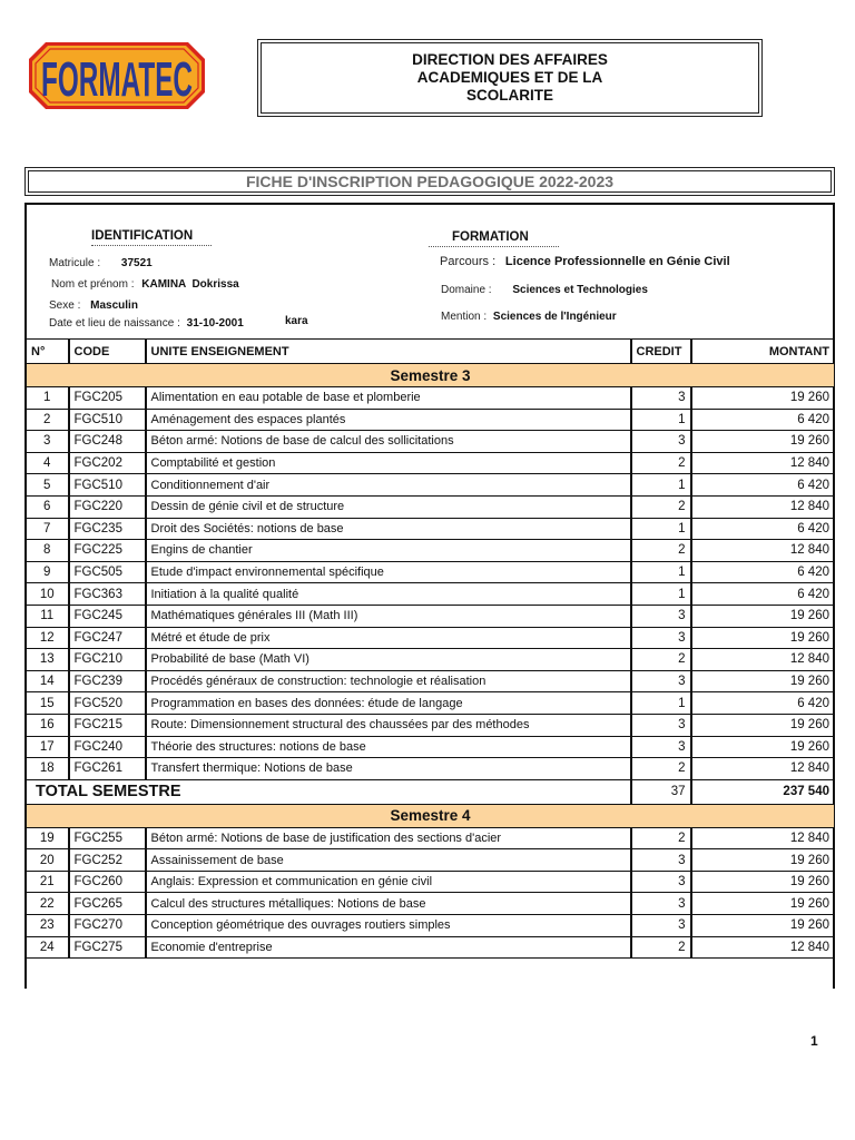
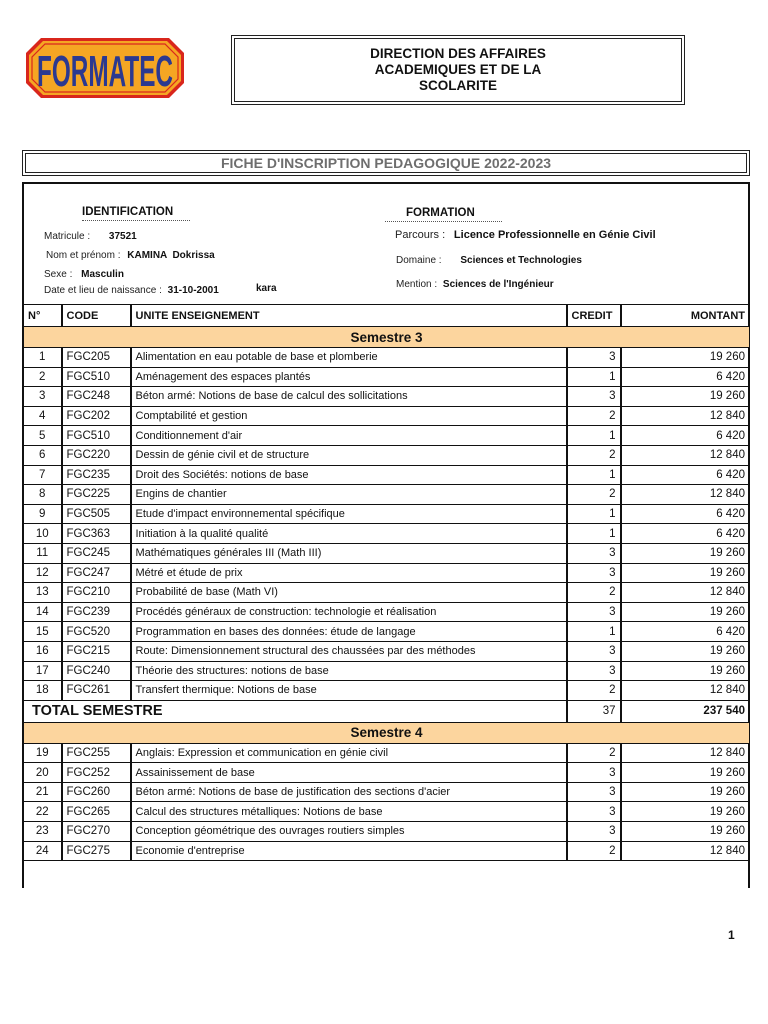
  FORMATEC
  DIRECTION DES AFFAIRES
  ACADEMIQUES ET DE LA
  SCOLARITE
  FICHE D'INSCRIPTION PEDAGOGIQUE 2022-2023
  IDENTIFICATION
  Matricule : 37521
  Nom et prénom : KAMINA Dokrissa
  Sexe : Masculin
  Date et lieu de naissance : 31-10-2001
  kara
  FORMATION
  Parcours : Licence Professionnelle en Génie Civil
  Domaine : Sciences et Technologies
  Mention : Sciences de l'Ingénieur
  N°	CODE	UNITE ENSEIGNEMENT	CREDIT	MONTANT
  Semestre 3
  1	FGC205	Alimentation en eau potable de base et plomberie	3	19 260
  2	FGC510	Aménagement des espaces plantés	1	6 420
  3	FGC248	Béton armé: Notions de base de calcul des sollicitations	3	19 260
  4	FGC202	Comptabilité et gestion	2	12 840
  5	FGC510	Conditionnement d'air	1	6 420
  6	FGC220	Dessin de génie civil et de structure	2	12 840
  7	FGC235	Droit des Sociétés: notions de base	1	6 420
  8	FGC225	Engins de chantier	2	12 840
  9	FGC505	Etude d'impact environnemental spécifique	1	6 420
  10	FGC363	Initiation à la qualité qualité	1	6 420
  11	FGC245	Mathématiques générales III (Math III)	3	19 260
  12	FGC247	Métré et étude de prix	3	19 260
  13	FGC210	Probabilité de base (Math VI)	2	12 840
  14	FGC239	Procédés généraux de construction: technologie et réalisation	3	19 260
  15	FGC520	Programmation en bases des données: étude de langage	1	6 420
  16	FGC215	Route: Dimensionnement structural des chaussées par des méthodes	3	19 260
  17	FGC240	Théorie des structures: notions de base	3	19 260
  18	FGC261	Transfert thermique: Notions de base	2	12 840
  TOTAL SEMESTRE	37	237 540
  Semestre 4
- 19	FGC255	Béton armé: Notions de base de justification des sections d'acier	2	12 840
+ 19	FGC255	Anglais: Expression et communication en génie civil	2	12 840
  20	FGC252	Assainissement de base	3	19 260
- 21	FGC260	Anglais: Expression et communication en génie civil	3	19 260
+ 21	FGC260	Béton armé: Notions de base de justification des sections d'acier	3	19 260
  22	FGC265	Calcul des structures métalliques: Notions de base	3	19 260
  23	FGC270	Conception géométrique des ouvrages routiers simples	3	19 260
  24	FGC275	Economie d'entreprise	2	12 840
  1
